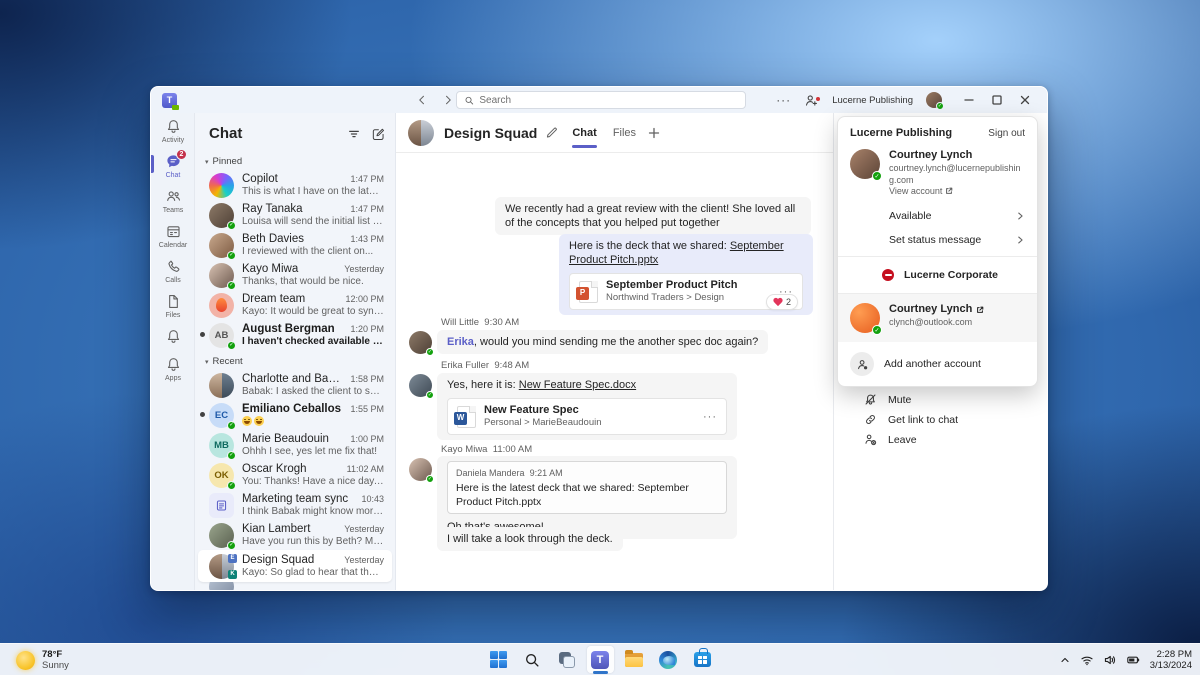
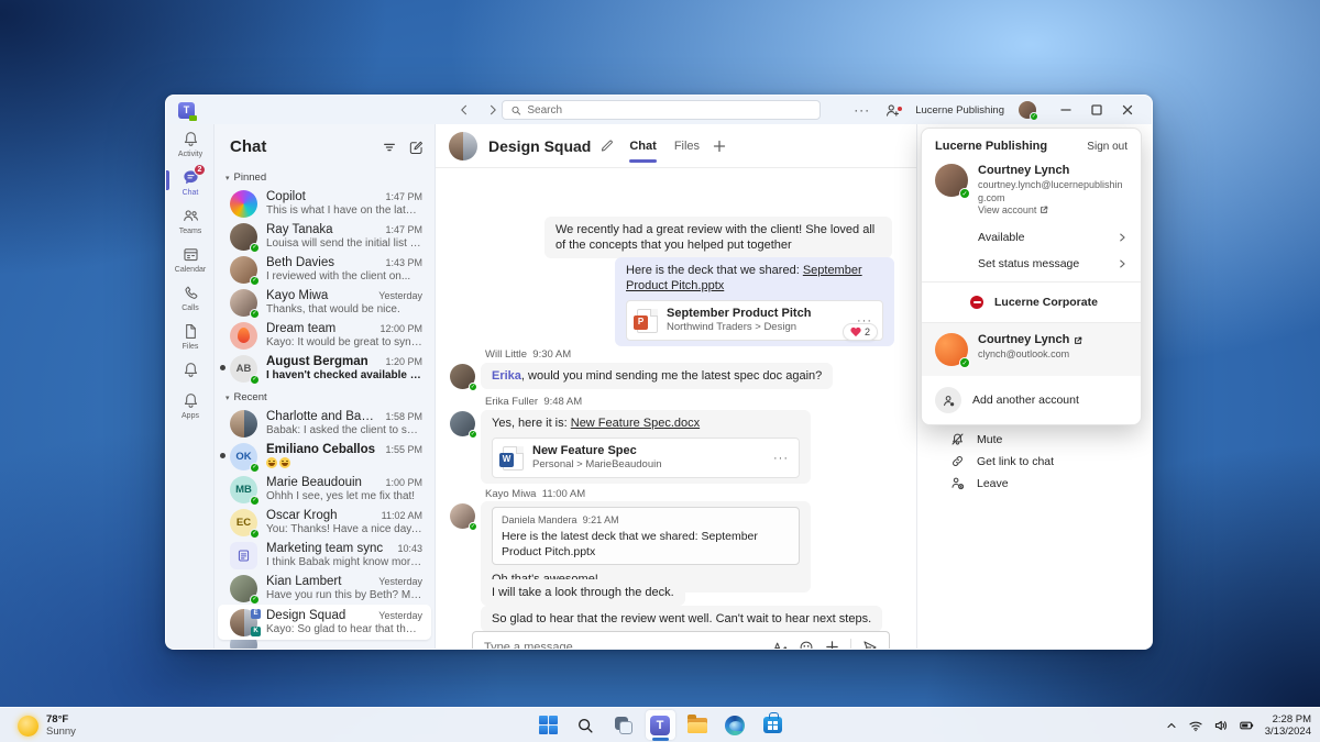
  T
  Search
  ···
  Lucerne Publishing
  Chat
  Pinned
  Copilot
  1:47 PM
  This is what I have on the latest
  Ray Tanaka
  1:47 PM
  Louisa will send the initial list of.
  Beth Davies
  1:43 PM
  I reviewed with the client on...
  Kayo Miwa
  Yesterday
  Thanks, that would be nice.
  Dream team
  12:00 PM
  Kayo: It would be great to sync..
  AB
  August Bergman
  1:20 PM
  I haven't checked available tim
  Recent
  Charlotte and Babak
  1:58 PM
  Babak: I asked the client to send
- EC
+ OK
  Emiliano Ceballos
  1:55 PM
  MB
  Marie Beaudouin
  1:00 PM
  Ohhh I see, yes let me fix that!
- OK
+ EC
  Oscar Krogh
  11:02 AM
  You: Thanks! Have a nice day, I.
  Marketing team sync
  10:43
  I think Babak might know more..
  Kian Lambert
  Yesterday
  Have you run this by Beth? Mak
  Design Squad
  Yesterday
  Kayo: So glad to hear that the r.
  Design Squad
  Chat
  Files
  We recently had a great review with the client! She loved all of the concepts that you helped put together
  Here is the deck that we shared: September Product Pitch.pptx
  P
  September Product Pitch
  Northwind Traders > Design
  ···
  2
  Will Little 9:30 AM
- Erika, would you mind sending me the another spec doc again?
+ Erika, would you mind sending me the latest spec doc again?
  Erika Fuller 9:48 AM
  Yes, here it is: New Feature Spec.docx
  W
  New Feature Spec
  Personal > MarieBeaudouin
  ···
  Kayo Miwa 11:00 AM
  Daniela Mandera 9:21 AM
  Here is the latest deck that we shared: September Product Pitch.pptx
  I will take a look through the deck.
+ So glad to hear that the review went well. Can't wait to hear next steps.
+ Type a message
  Mute
  Get link to chat
  Leave
  Lucerne Publishing
  Sign out
  Courtney Lynch
  courtney.lynch@lucernepublishing.com
  View account
  Available
  Set status message
  Lucerne Corporate
  Courtney Lynch
  clynch@outlook.com
  Add another account
  78°F
  Sunny
  T
  2:28 PM
  3/13/2024
